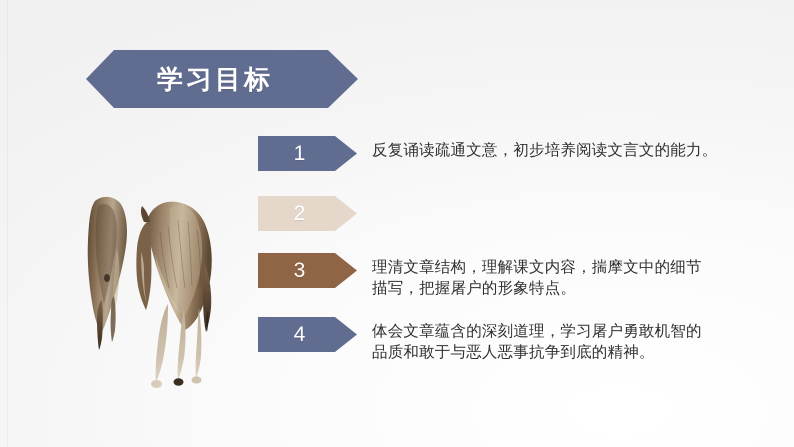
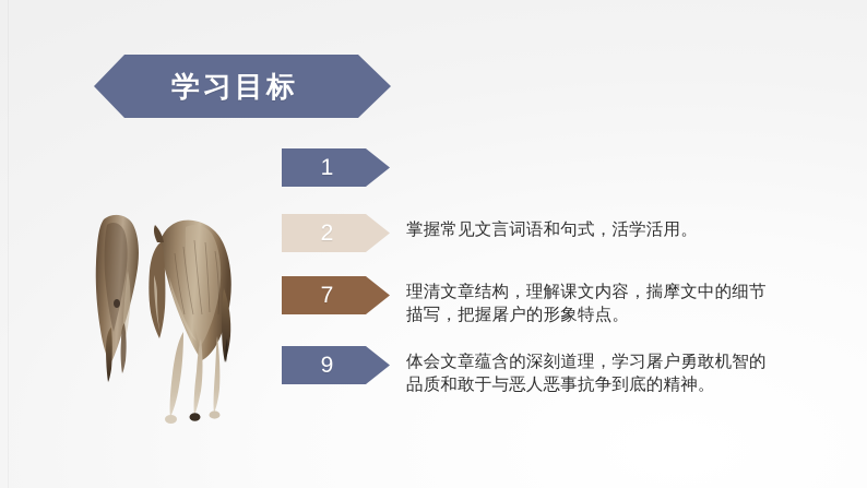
  学习目标
  1
- 反复诵读疏通文意，初步培养阅读文言文的能力。
  2
+ 掌握常见文言词语和句式，活学活用。
- 3
+ 7
  理清文章结构，理解课文内容，揣摩文中的细节
  描写，把握屠户的形象特点。
- 4
+ 9
  体会文章蕴含的深刻道理，学习屠户勇敢机智的
  品质和敢于与恶人恶事抗争到底的精神。
